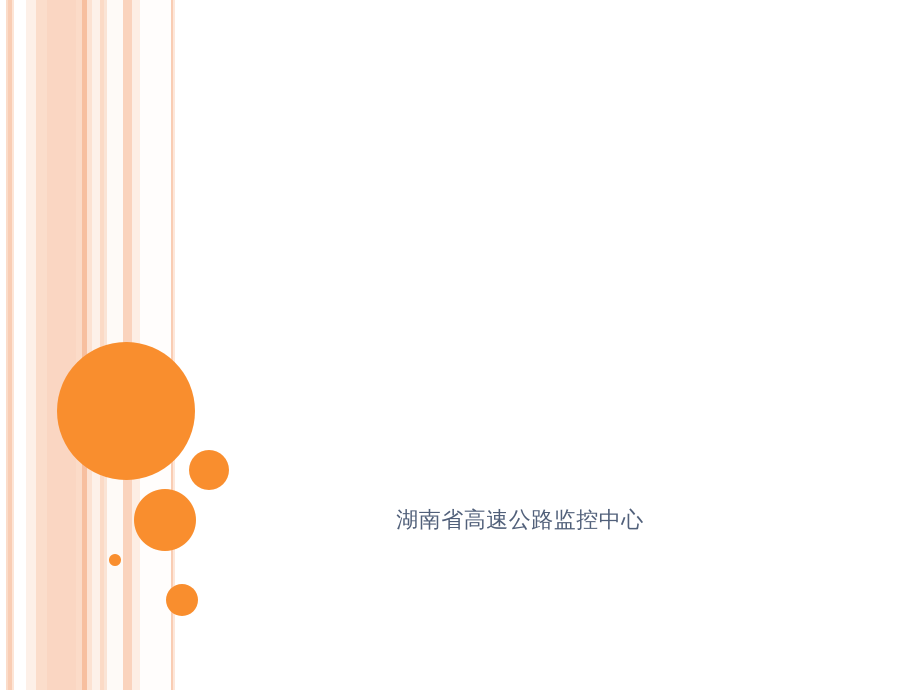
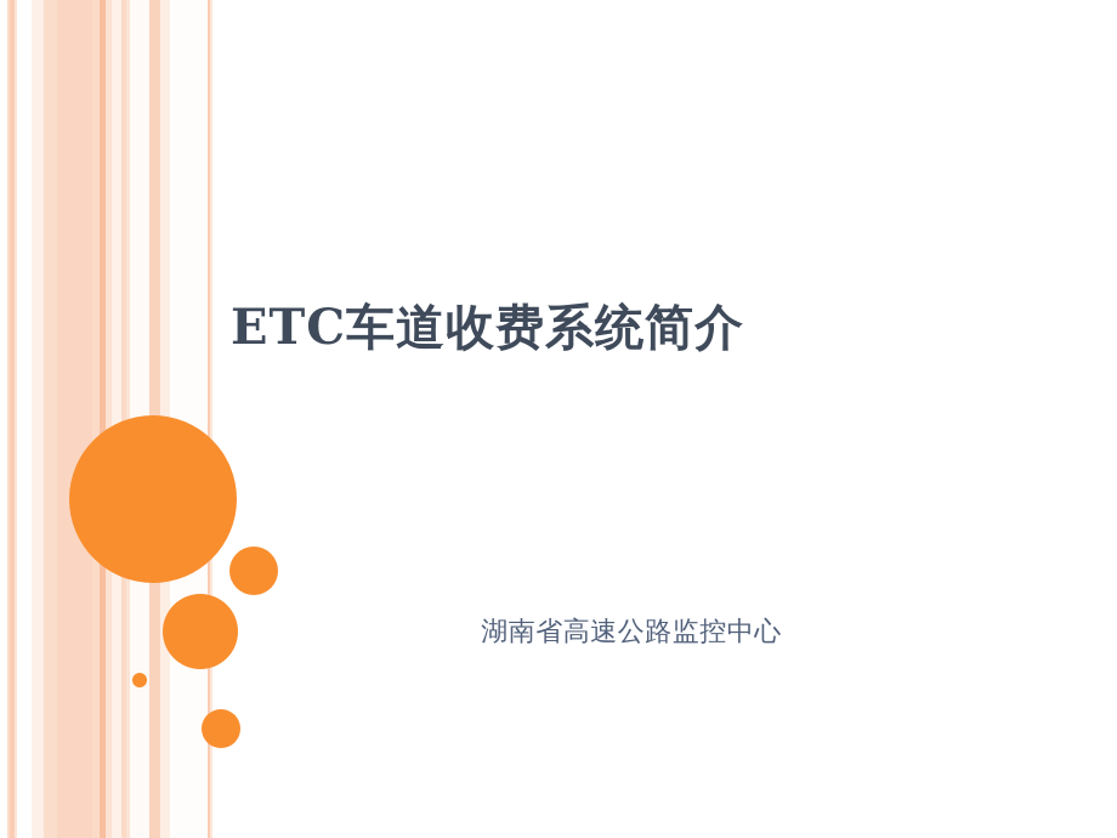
+ ETC车道收费系统简介
  湖南省高速公路监控中心
